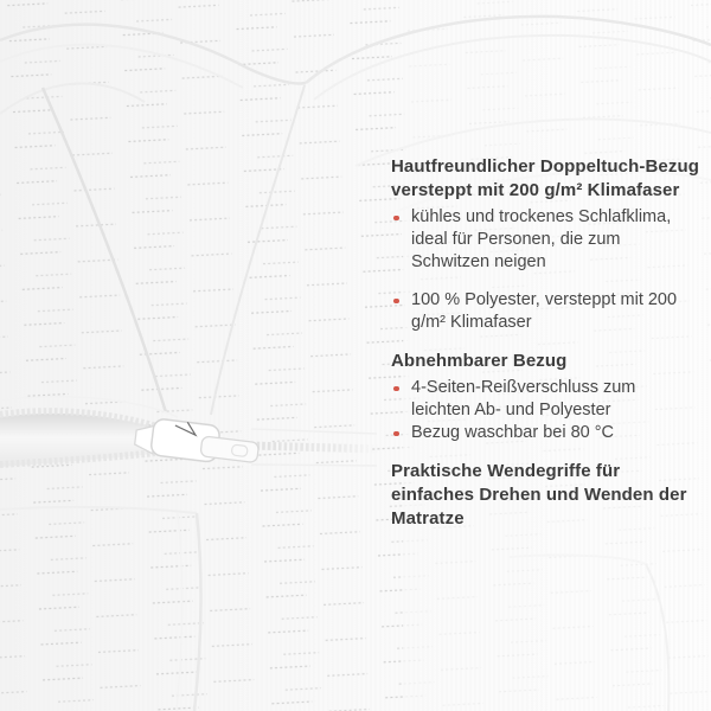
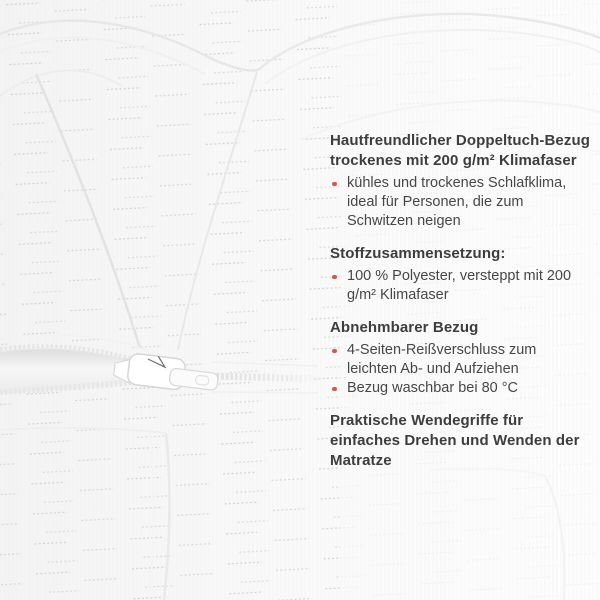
- Hautfreundlicher Doppeltuch-Bezug versteppt mit 200 g/m² Klimafaser
+ Hautfreundlicher Doppeltuch-Bezug trockenes mit 200 g/m² Klimafaser
  kühles und trockenes Schlafklima, ideal für Personen, die zum Schwitzen neigen
+ Stoffzusammensetzung:
  100 % Polyester, versteppt mit 200 g/m² Klimafaser
  Abnehmbarer Bezug
- 4-Seiten-Reißverschluss zum leichten Ab- und Polyester
+ 4-Seiten-Reißverschluss zum leichten Ab- und Aufziehen
  Bezug waschbar bei 80 °C
  Praktische Wendegriffe für einfaches Drehen und Wenden der Matratze
